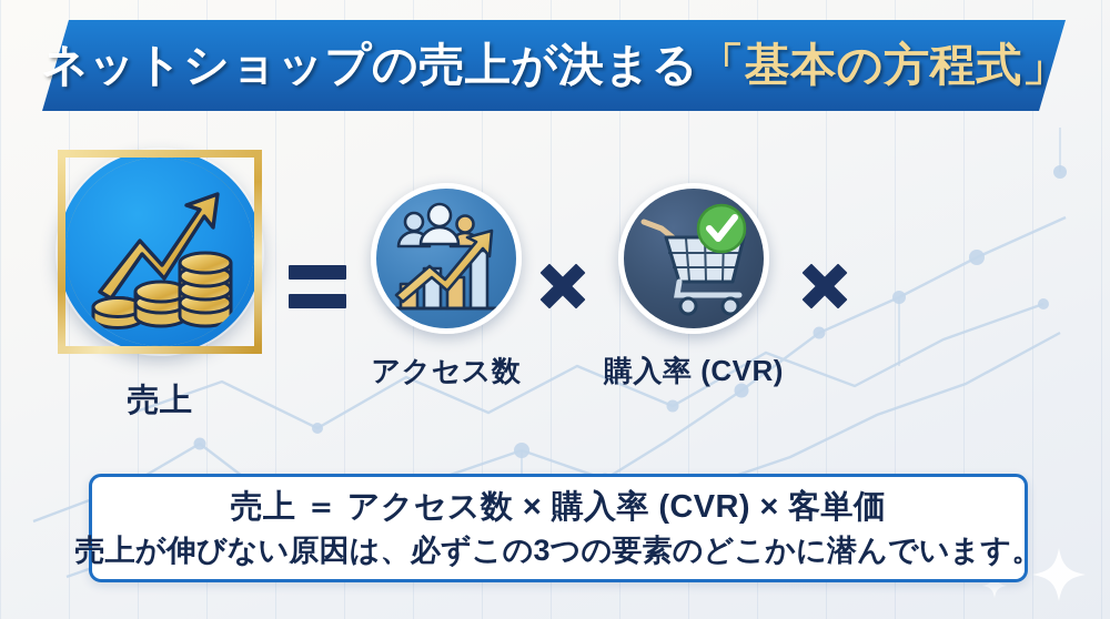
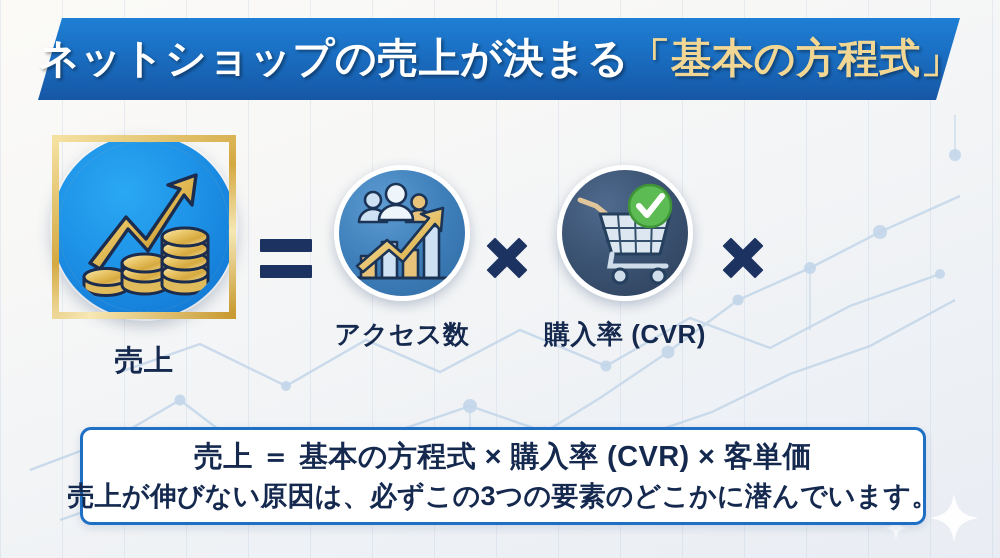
  ネットショップの売上が決まる
  「基本の方程式」
  売上
  アクセス数
  購入率 (CVR)
- 売上 ＝ アクセス数 × 購入率 (CVR) × 客単価
+ 売上 ＝ 基本の方程式 × 購入率 (CVR) × 客単価
  売上が伸びない原因は、必ずこの3つの要素のどこかに潜んでいます。
